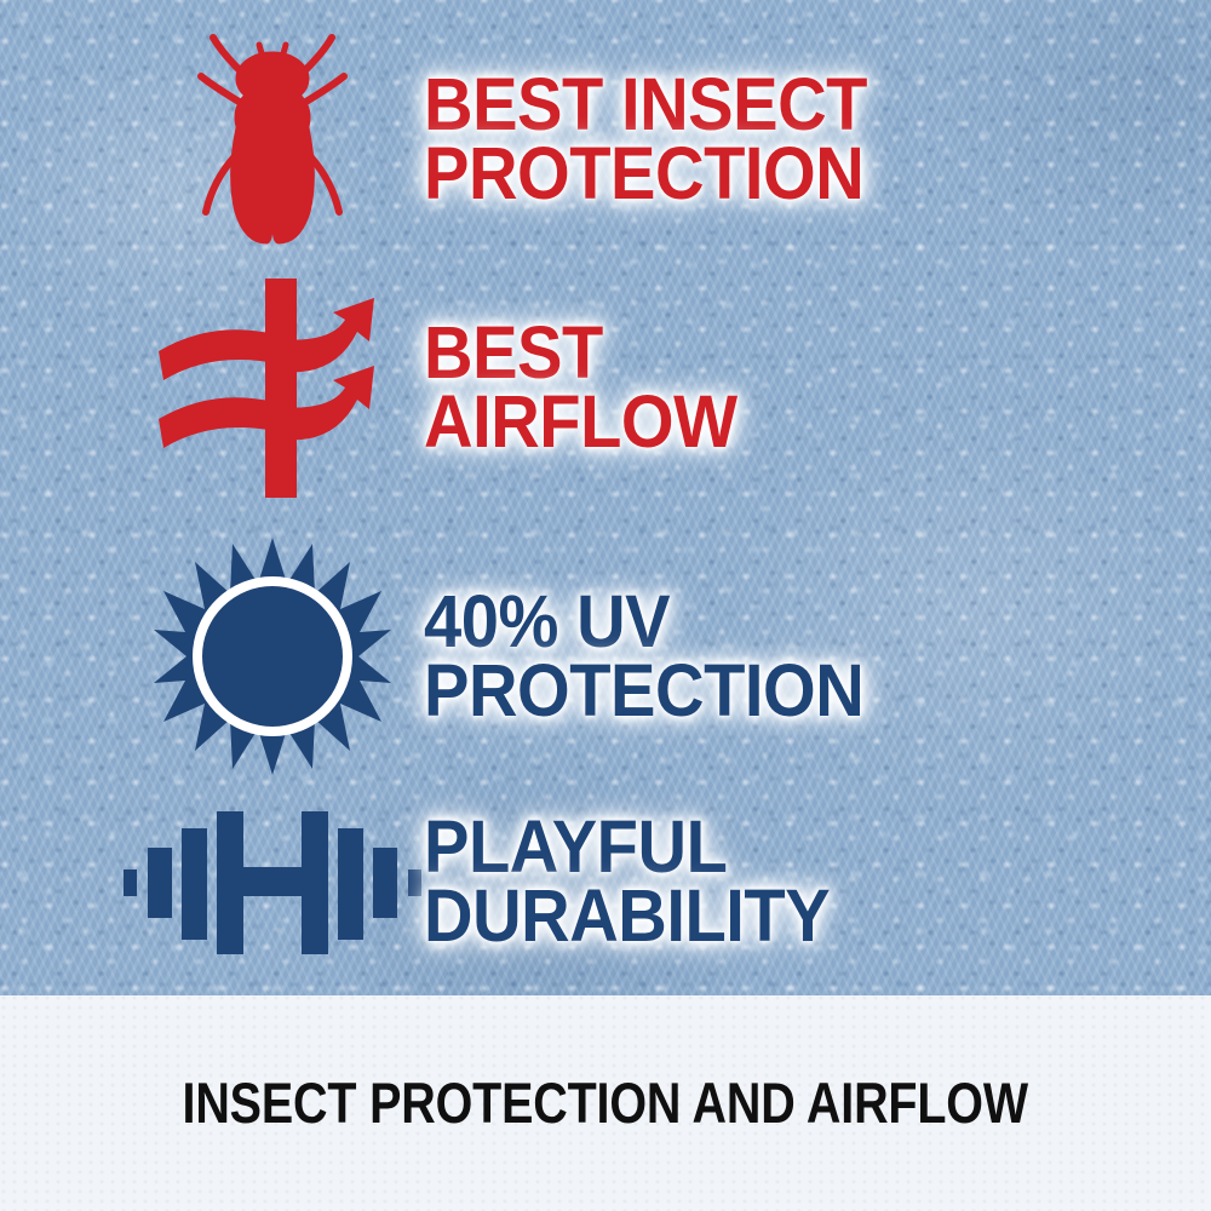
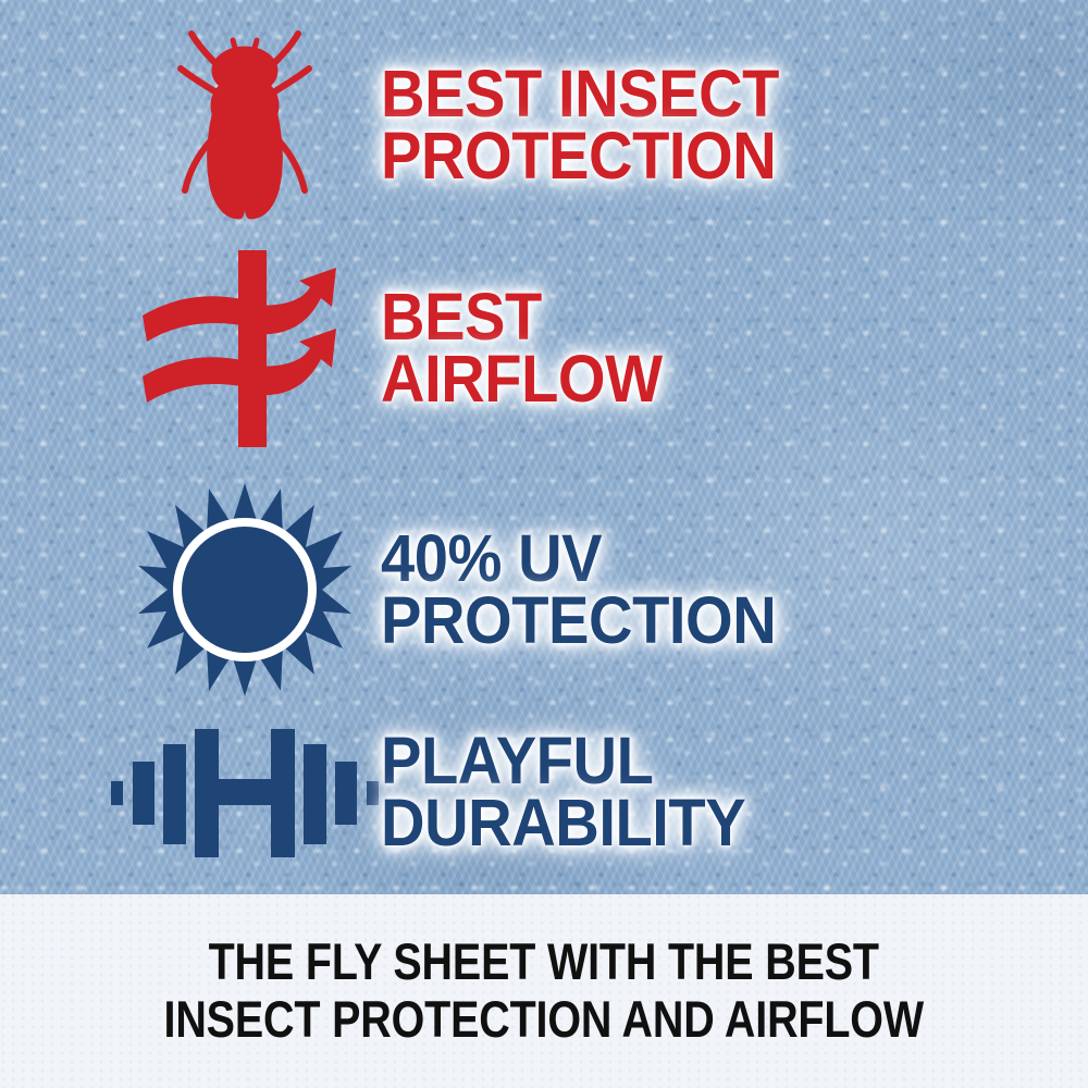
  BEST INSECT
  PROTECTION
  BEST
  AIRFLOW
  40% UV
  PROTECTION
  PLAYFUL
  DURABILITY
+ THE FLY SHEET WITH THE BEST
  INSECT PROTECTION AND AIRFLOW
